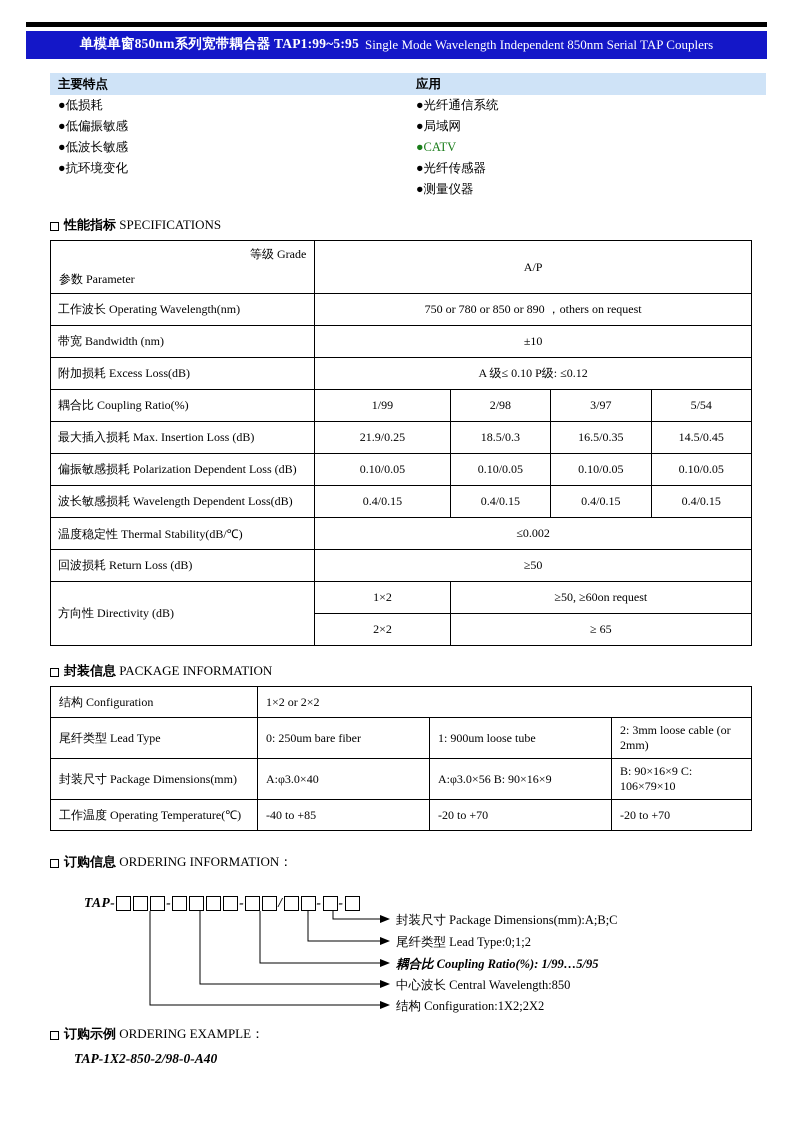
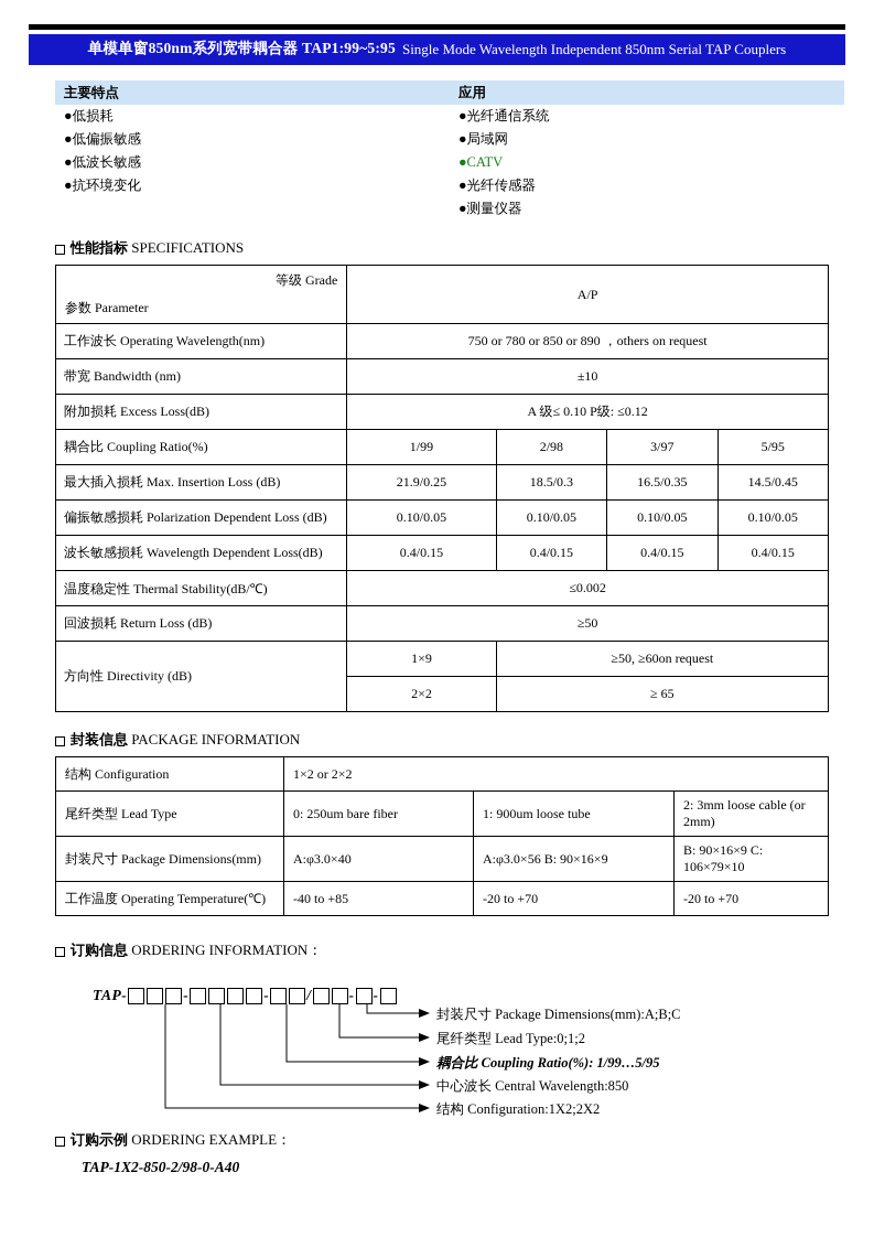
  单模单窗850nm系列宽带耦合器 TAP1:99~5:95
  Single Mode Wavelength Independent 850nm Serial TAP Couplers
  主要特点	应用
  ●低损耗 ●低偏振敏感 ●低波长敏感 ●抗环境变化	●光纤通信系统 ●局域网 ●CATV ●光纤传感器 ●测量仪器
  性能指标 SPECIFICATIONS
  等级 Grade 参数 Parameter	A/P
  工作波长 Operating Wavelength(nm)	750 or 780 or 850 or 890 ，others on request
  带宽 Bandwidth (nm)	±10
  附加损耗 Excess Loss(dB)	A 级≤ 0.10 P级: ≤0.12
- 耦合比 Coupling Ratio(%)	1/99	2/98	3/97	5/54
+ 耦合比 Coupling Ratio(%)	1/99	2/98	3/97	5/95
  最大插入损耗 Max. Insertion Loss (dB)	21.9/0.25	18.5/0.3	16.5/0.35	14.5/0.45
  偏振敏感损耗 Polarization Dependent Loss (dB)	0.10/0.05	0.10/0.05	0.10/0.05	0.10/0.05
  波长敏感损耗 Wavelength Dependent Loss(dB)	0.4/0.15	0.4/0.15	0.4/0.15	0.4/0.15
  温度稳定性 Thermal Stability(dB/℃)	≤0.002
  回波损耗 Return Loss (dB)	≥50
- 方向性 Directivity (dB)	1×2	≥50, ≥60on request
+ 方向性 Directivity (dB)	1×9	≥50, ≥60on request
  2×2	≥ 65
  封装信息 PACKAGE INFORMATION
  结构 Configuration	1×2 or 2×2
  尾纤类型 Lead Type	0: 250um bare fiber	1: 900um loose tube	2: 3mm loose cable (or 2mm)
  封装尺寸 Package Dimensions(mm)	A:φ3.0×40	A:φ3.0×56 B: 90×16×9	B: 90×16×9 C: 106×79×10
  工作温度 Operating Temperature(℃)	-40 to +85	-20 to +70	-20 to +70
  订购信息 ORDERING INFORMATION：
  TAP- - - / - -
  封装尺寸 Package Dimensions(mm):A;B;C
  尾纤类型 Lead Type:0;1;2
  耦合比 Coupling Ratio(%): 1/99…5/95
  中心波长 Central Wavelength:850
  结构 Configuration:1X2;2X2
  订购示例 ORDERING EXAMPLE：
  TAP-1X2-850-2/98-0-A40
